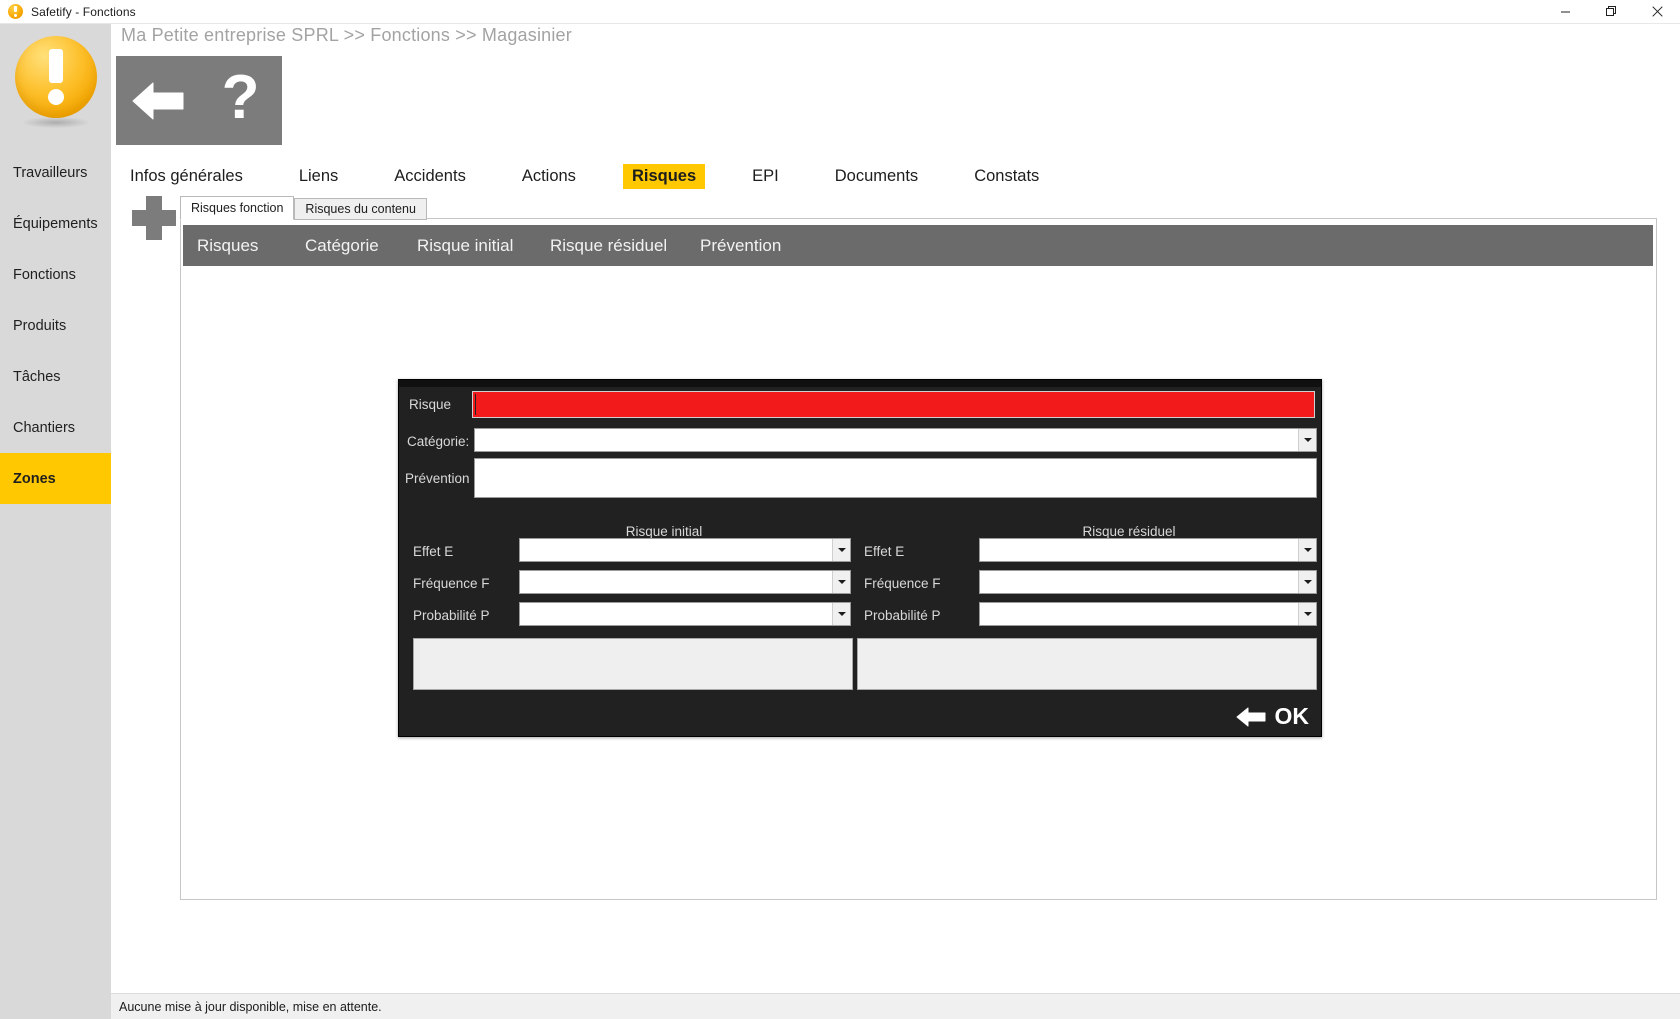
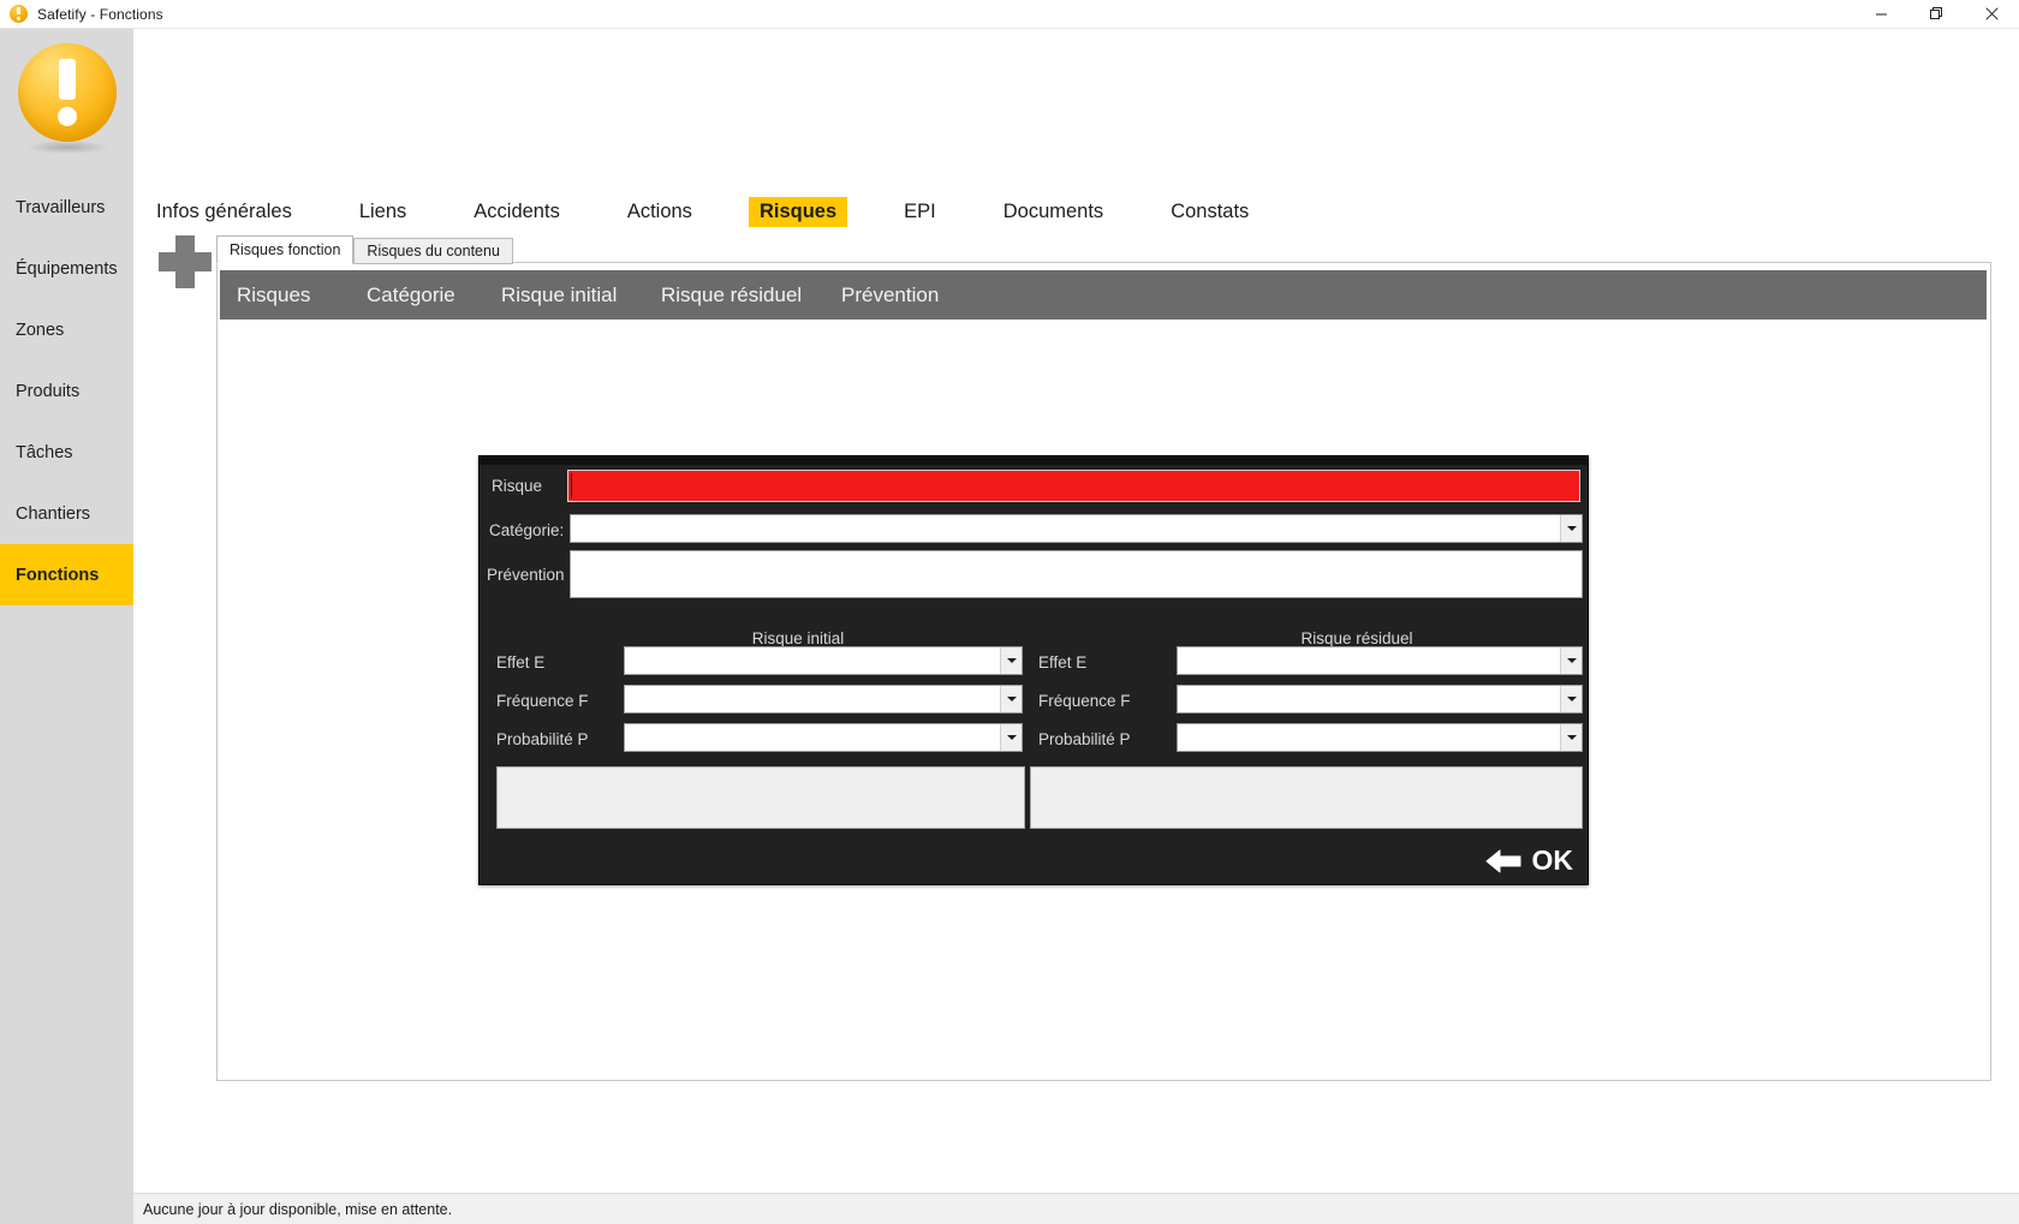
  Safetify - Fonctions
  Travailleurs
  Équipements
- Fonctions
+ Zones
  Produits
  Tâches
  Chantiers
- Zones
+ Fonctions
- Ma Petite entreprise SPRL >> Fonctions >> Magasinier
- ?
  Infos générales
  Liens
  Accidents
  Actions
  Risques
  EPI
  Documents
  Constats
  Risques fonction
  Risques du contenu
  Risques
  Catégorie
  Risque initial
  Risque résiduel
  Prévention
  Risque
  Catégorie:
  Prévention
  Risque initial
  Risque résiduel
  Effet E
  Fréquence F
  Probabilité P
  Effet E
  Fréquence F
  Probabilité P
  OK
- Aucune mise à jour disponible, mise en attente.
+ Aucune jour à jour disponible, mise en attente.
